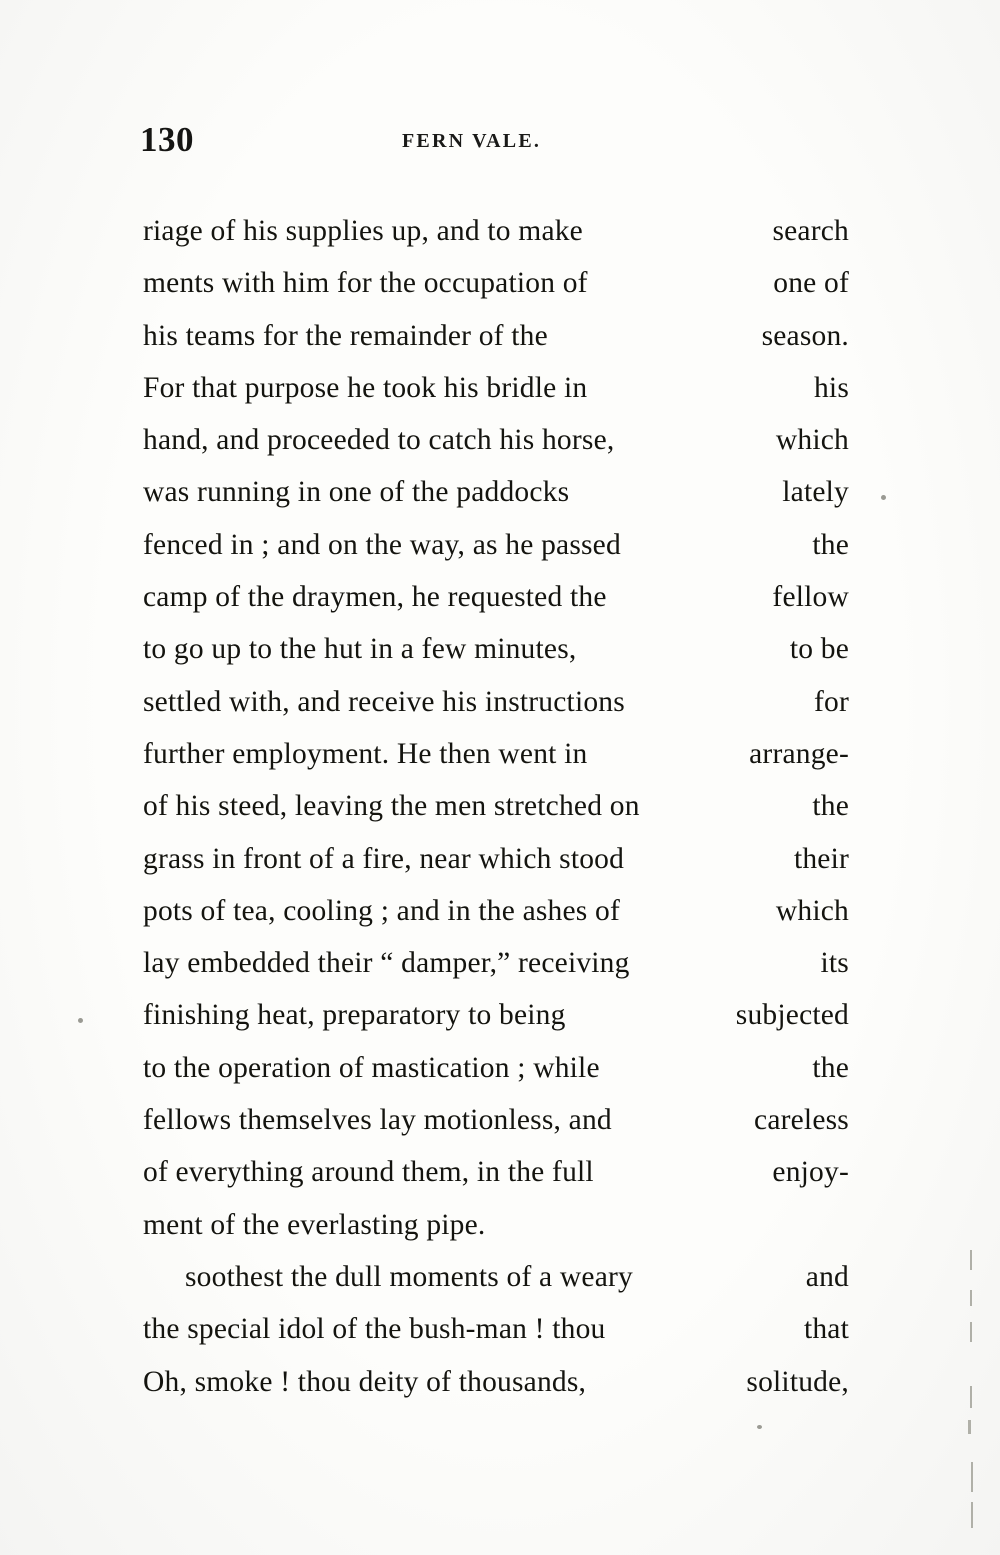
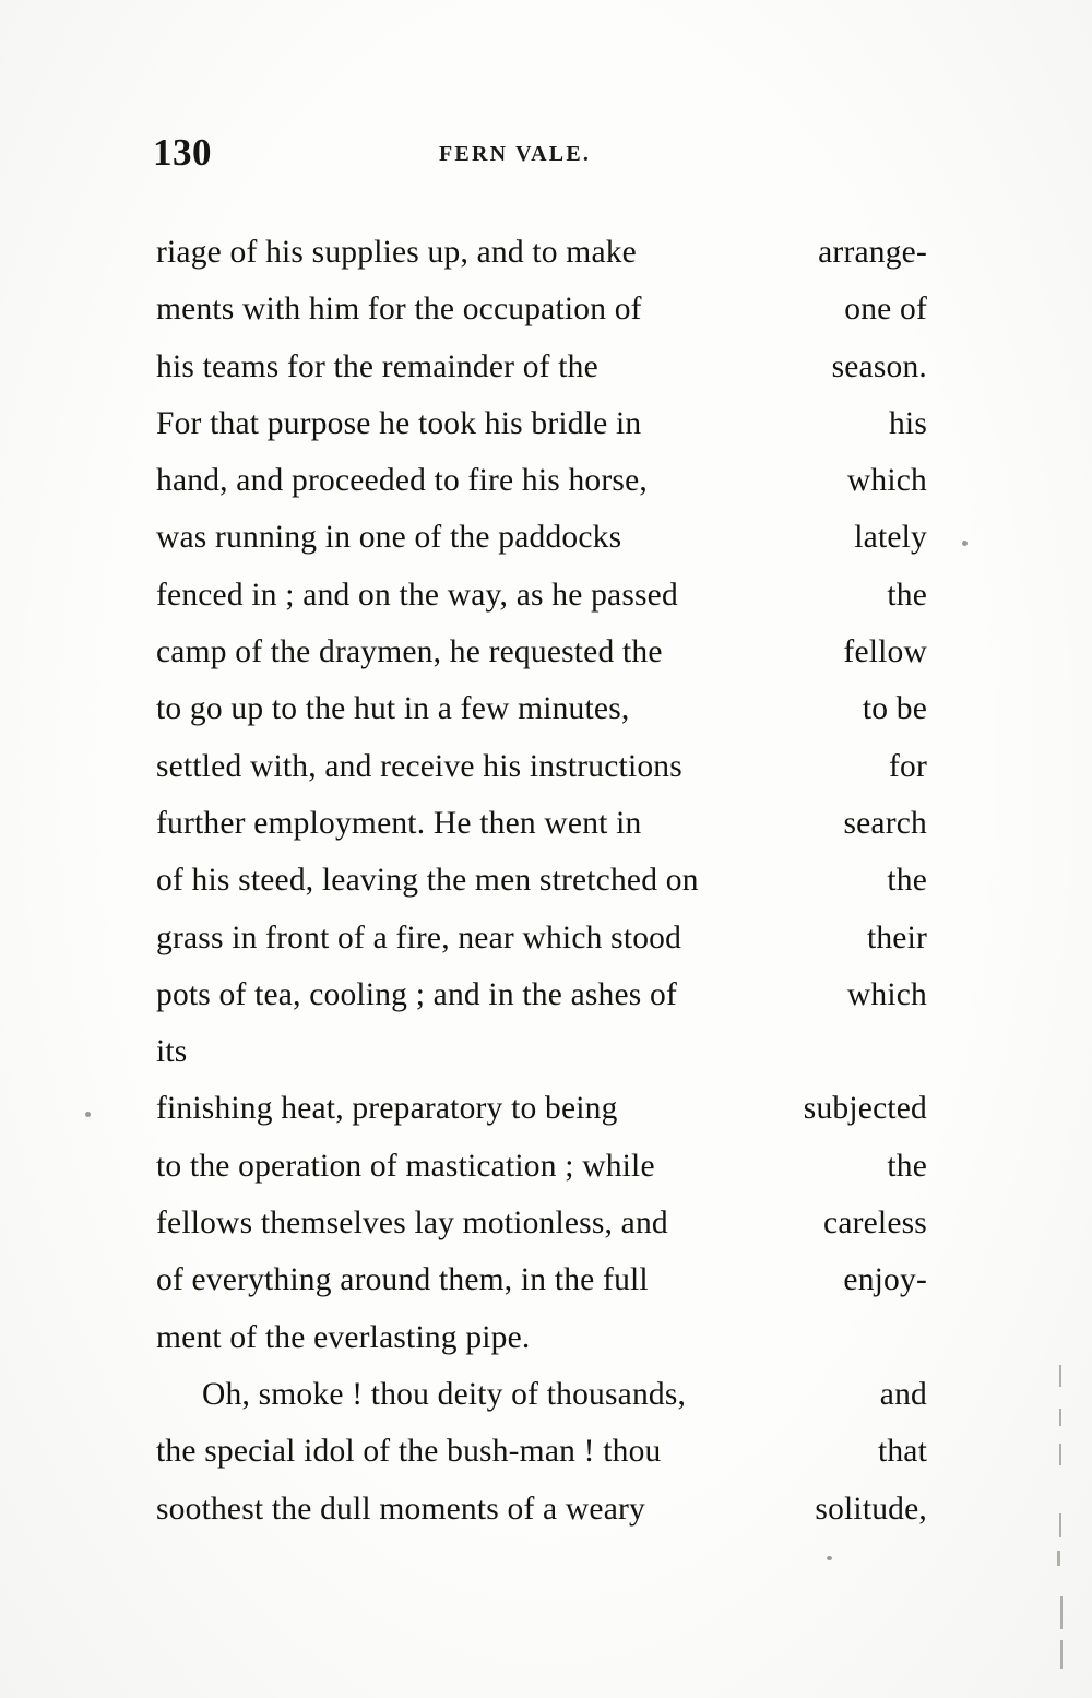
  130
  FERN VALE.
  riage of his supplies up, and to make
- search
+ arrange-
  ments with him for the occupation of
  one of
  his teams for the remainder of the
  season.
  For that purpose he took his bridle in
  his
- hand, and proceeded to catch his horse,
+ hand, and proceeded to fire his horse,
  which
  was running in one of the paddocks
  lately
  fenced in ; and on the way, as he passed
  the
  camp of the draymen, he requested the
  fellow
  to go up to the hut in a few minutes,
  to be
  settled with, and receive his instructions
  for
  further employment. He then went in
- arrange-
+ search
  of his steed, leaving the men stretched on
  the
  grass in front of a fire, near which stood
  their
  pots of tea, cooling ; and in the ashes of
  which
- lay embedded their “ damper,” receiving
  its
  finishing heat, preparatory to being
  subjected
  to the operation of mastication ; while
  the
  fellows themselves lay motionless, and
  careless
  of everything around them, in the full
  enjoy-
  ment of the everlasting pipe.
- soothest the dull moments of a weary
+ Oh, smoke ! thou deity of thousands,
  and
  the special idol of the bush-man ! thou
  that
- Oh, smoke ! thou deity of thousands,
+ soothest the dull moments of a weary
  solitude,
